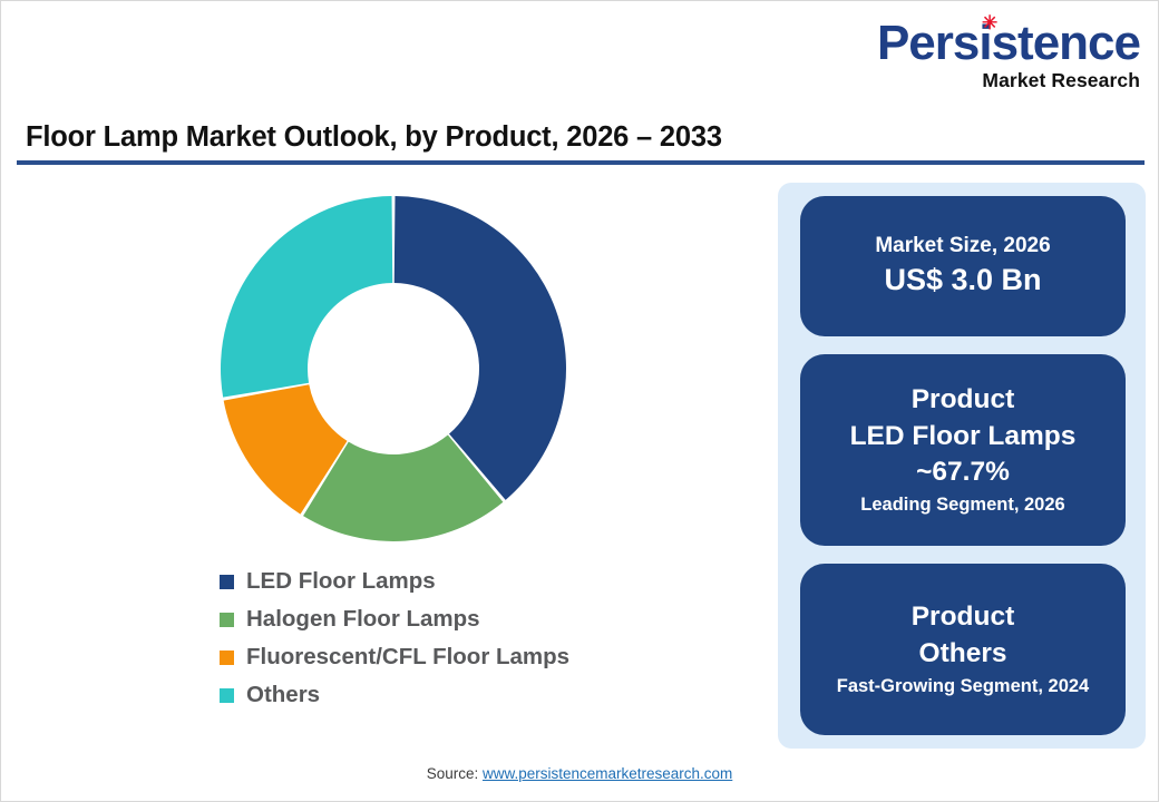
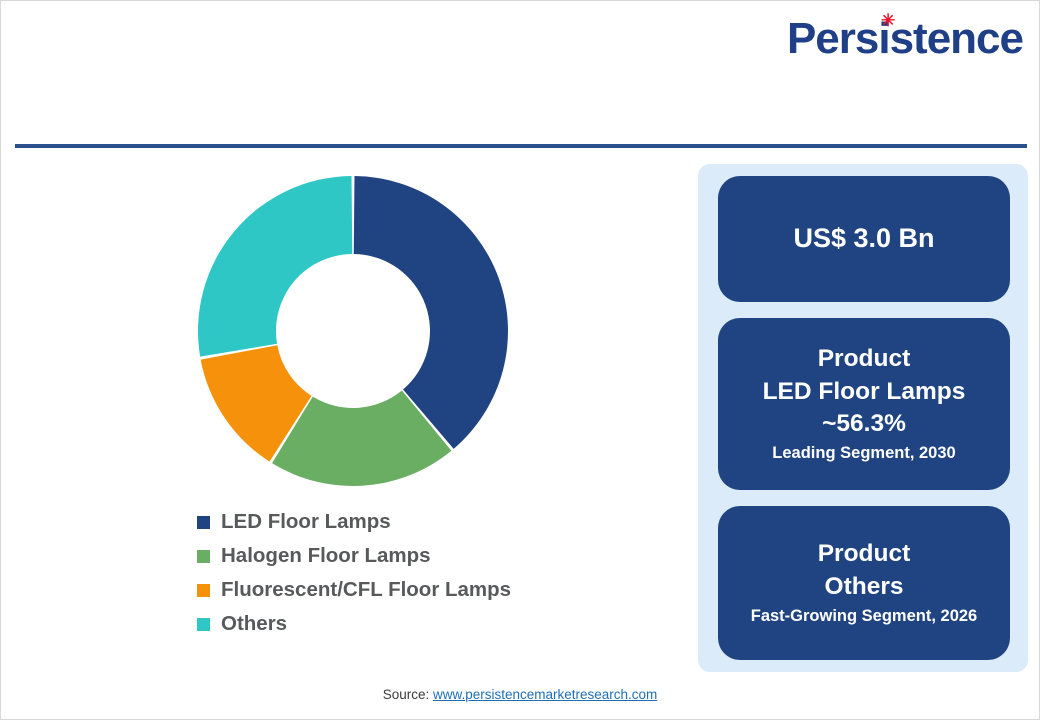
  Persistence
  ✳
- Market Research
- Floor Lamp Market Outlook, by Product, 2026 – 2033
  LED Floor Lamps
  Halogen Floor Lamps
  Fluorescent/CFL Floor Lamps
  Others
- Market Size, 2026
  US$ 3.0 Bn
  Product
  LED Floor Lamps
- ~67.7%
+ ~56.3%
- Leading Segment, 2026
+ Leading Segment, 2030
  Product
  Others
- Fast-Growing Segment, 2024
+ Fast-Growing Segment, 2026
  Source: www.persistencemarketresearch.com
